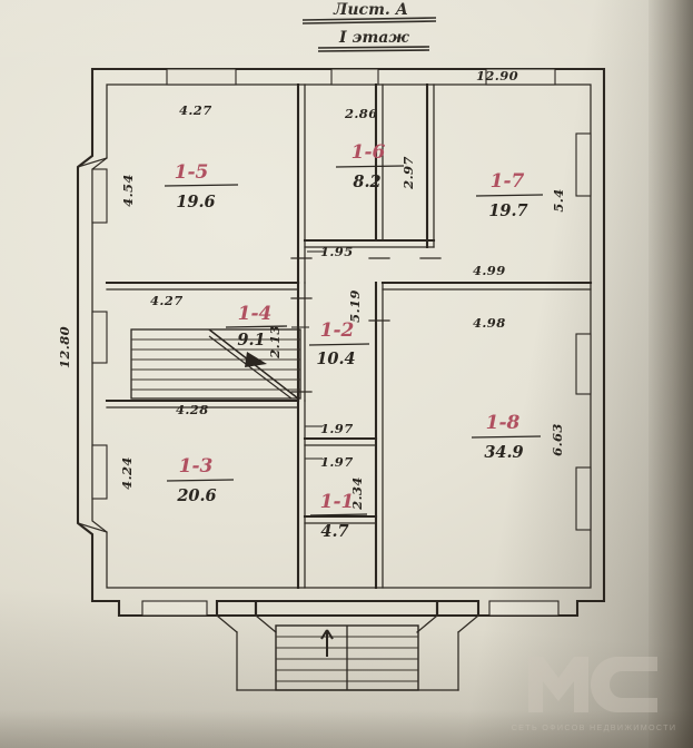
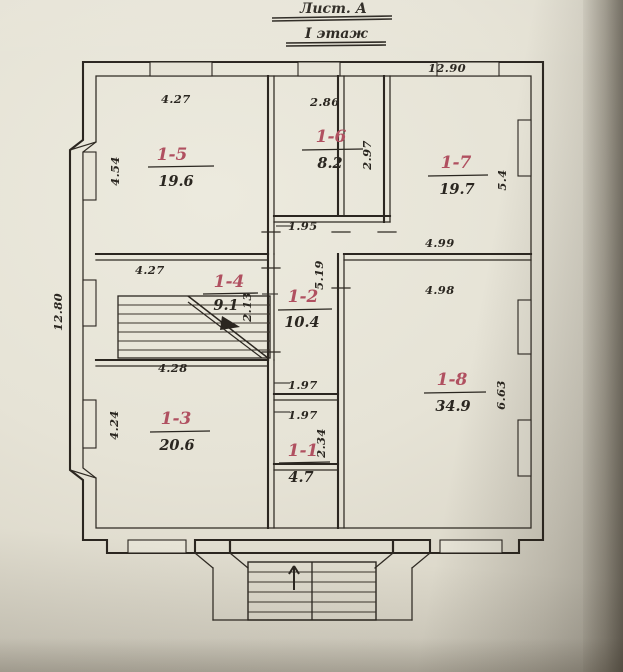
- СЕТЬ ОФИСОВ НЕДВИЖИМОСТИ
